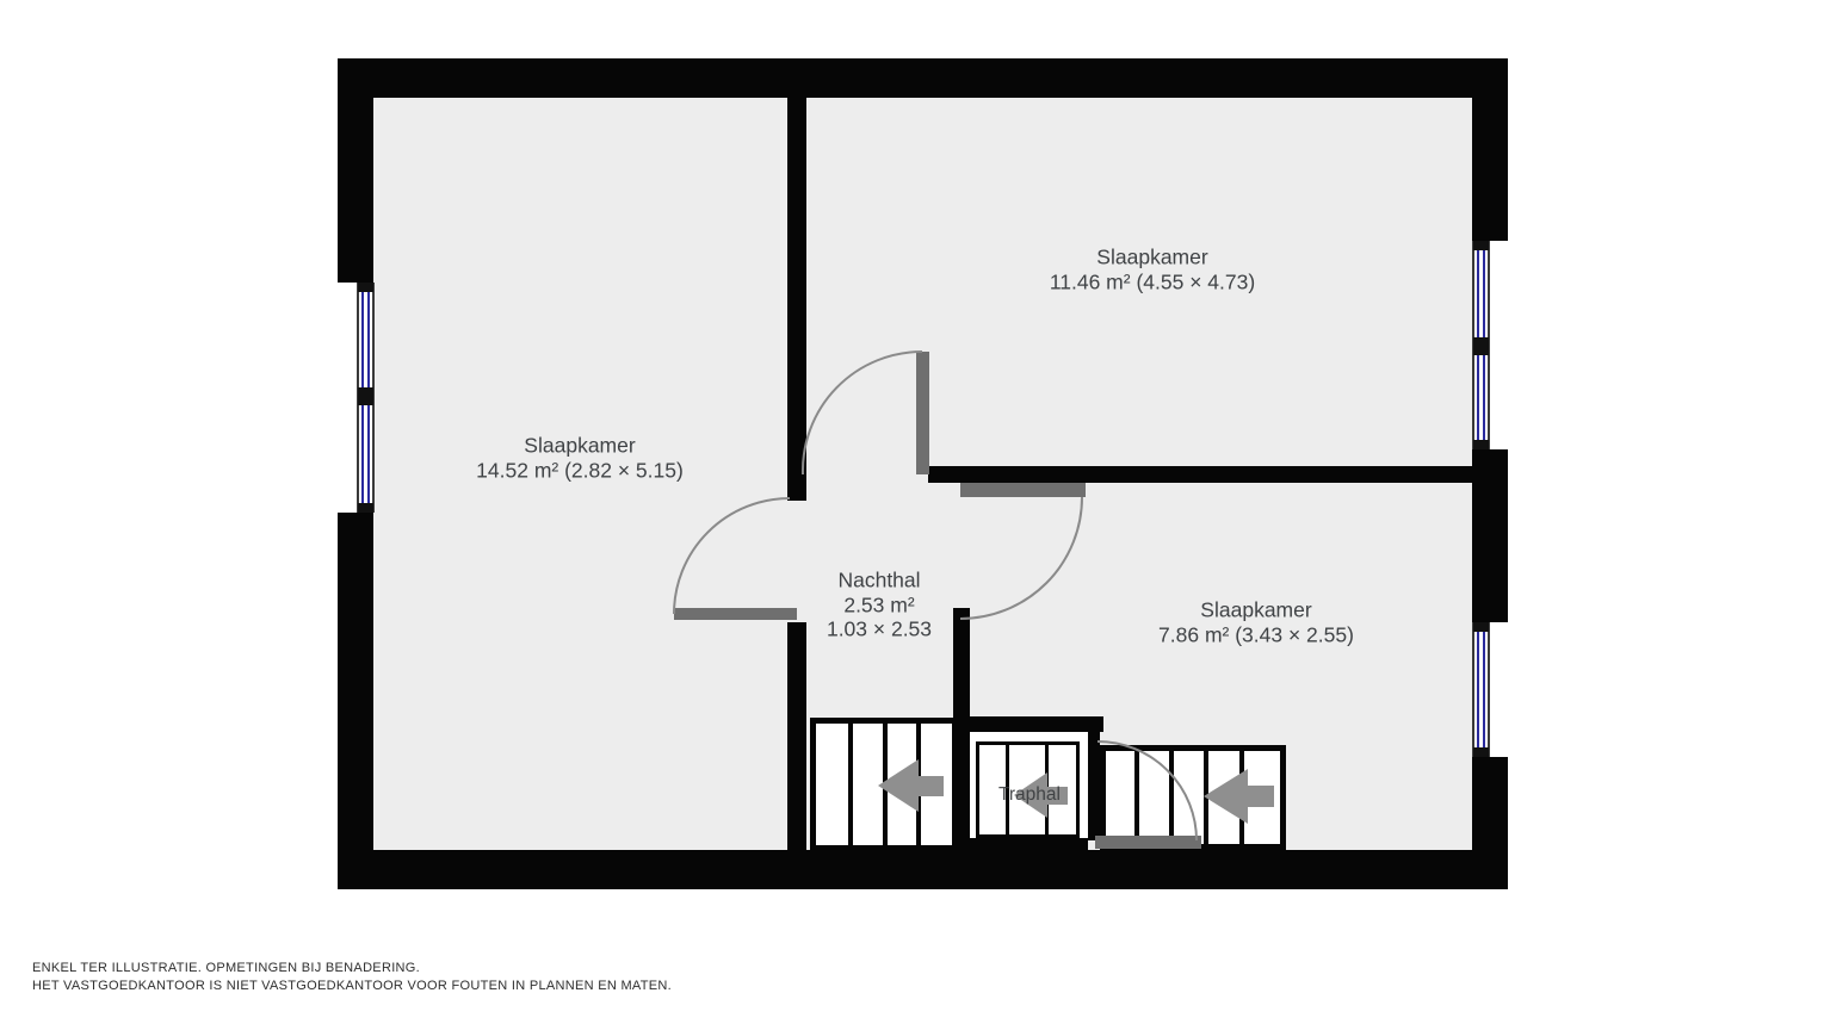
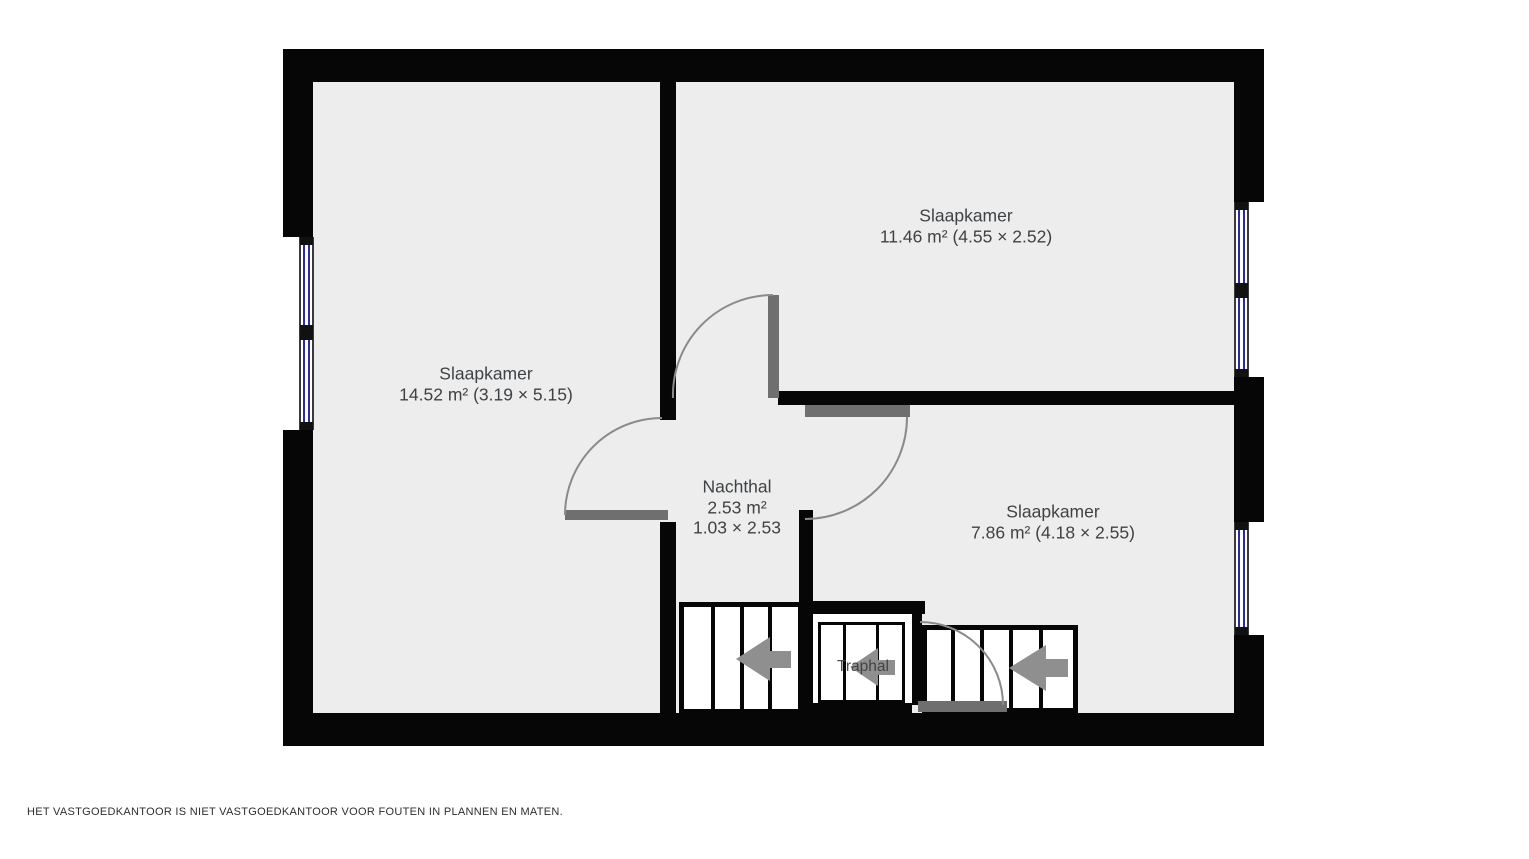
  Slaapkamer
- 14.52 m² (2.82 × 5.15)
+ 14.52 m² (3.19 × 5.15)
  Slaapkamer
- 11.46 m² (4.55 × 4.73)
+ 11.46 m² (4.55 × 2.52)
  Slaapkamer
- 7.86 m² (3.43 × 2.55)
+ 7.86 m² (4.18 × 2.55)
  Nachthal
  2.53 m²
  1.03 × 2.53
  Traphal
- ENKEL TER ILLUSTRATIE. OPMETINGEN BIJ BENADERING.
  HET VASTGOEDKANTOOR IS NIET VASTGOEDKANTOOR VOOR FOUTEN IN PLANNEN EN MATEN.
